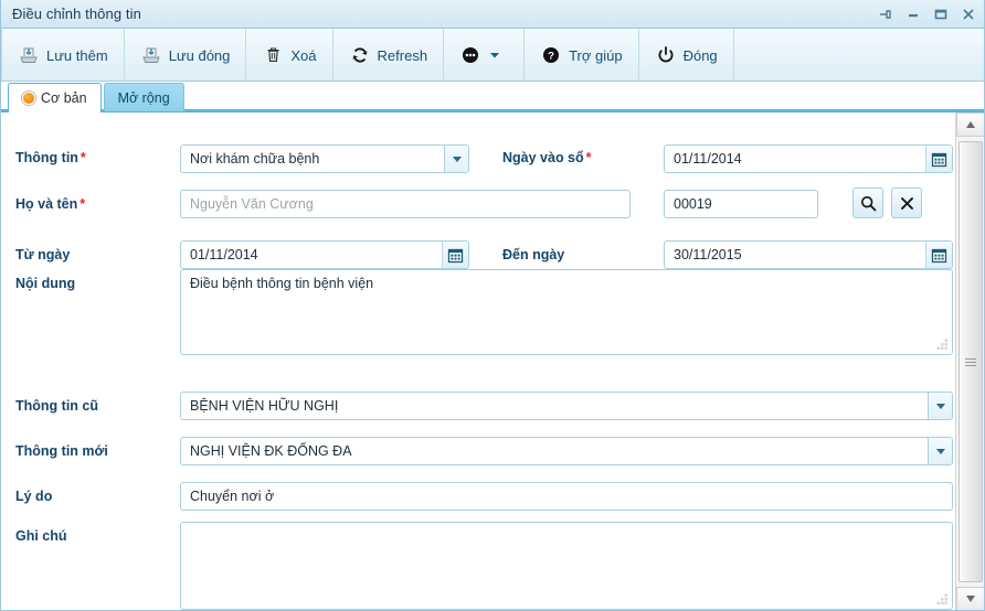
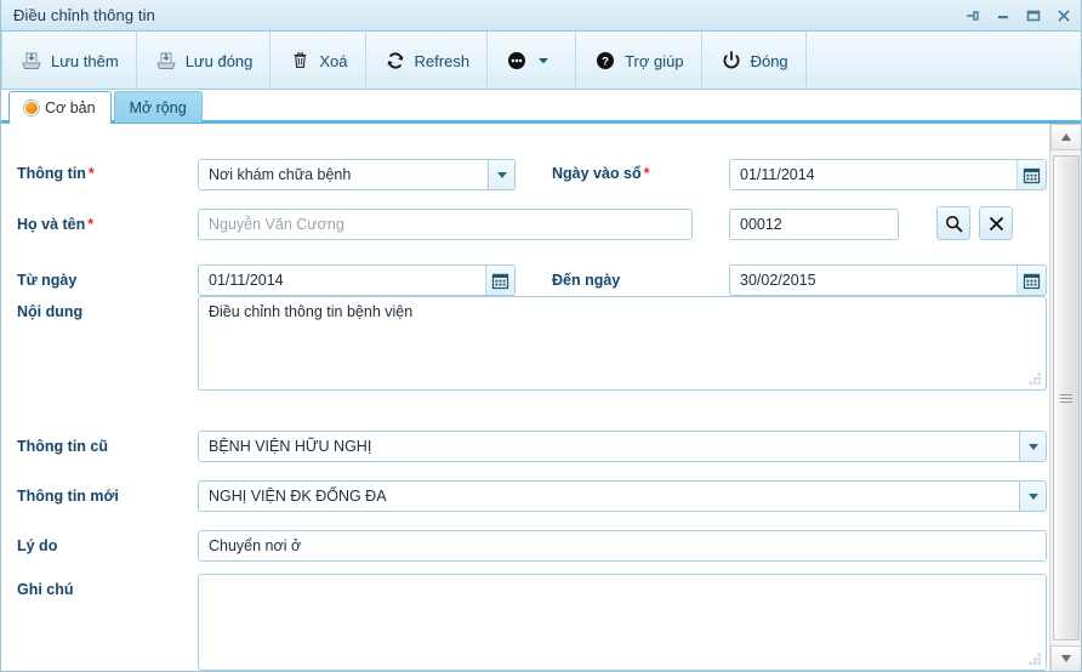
  Điều chỉnh thông tin
  Lưu thêm
  Lưu đóng
  Xoá
  Refresh
  ?
  Trợ giúp
  Đóng
  Cơ bản
  Mở rộng
  Thông tin *
  Nơi khám chữa bệnh
  Ngày vào sổ *
  01/11/2014
  Họ và tên *
  Nguyễn Văn Cương
- 00019
+ 00012
  Từ ngày
  01/11/2014
  Đến ngày
- 30/11/2015
+ 30/02/2015
  Nội dung
- Điều bệnh thông tin bệnh viện
+ Điều chỉnh thông tin bệnh viện
  Thông tin cũ
  BỆNH VIỆN HỮU NGHỊ
  Thông tin mới
  NGHỊ VIỆN ĐK ĐỐNG ĐA
  Lý do
  Chuyển nơi ở
  Ghi chú
